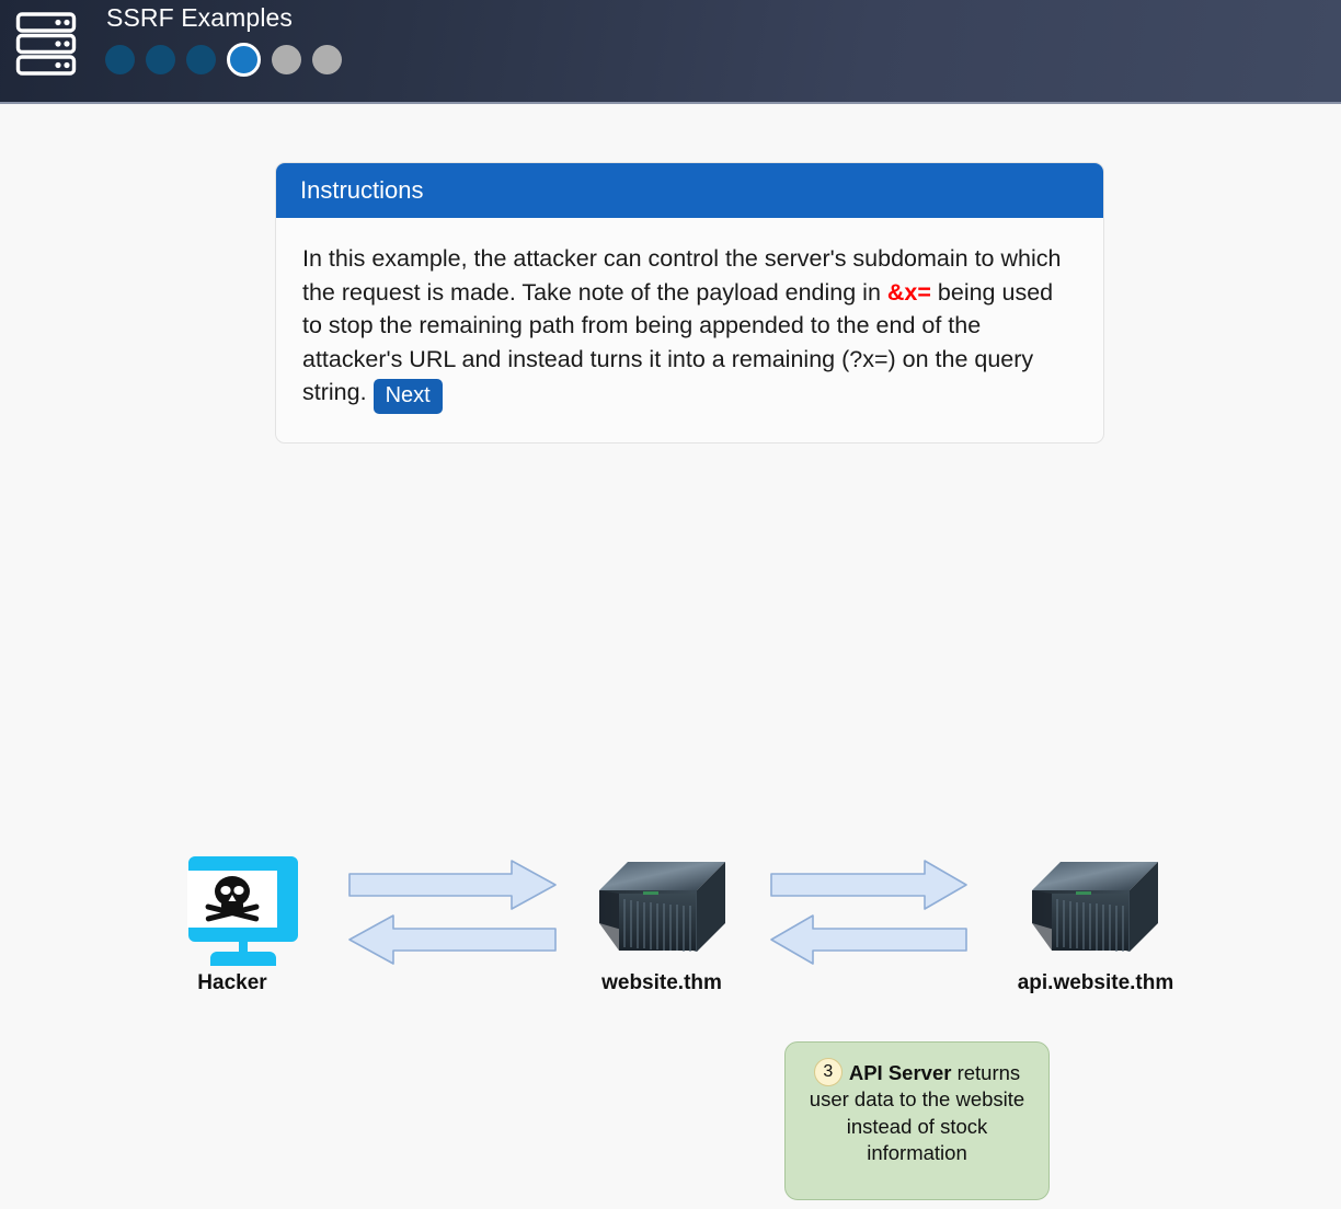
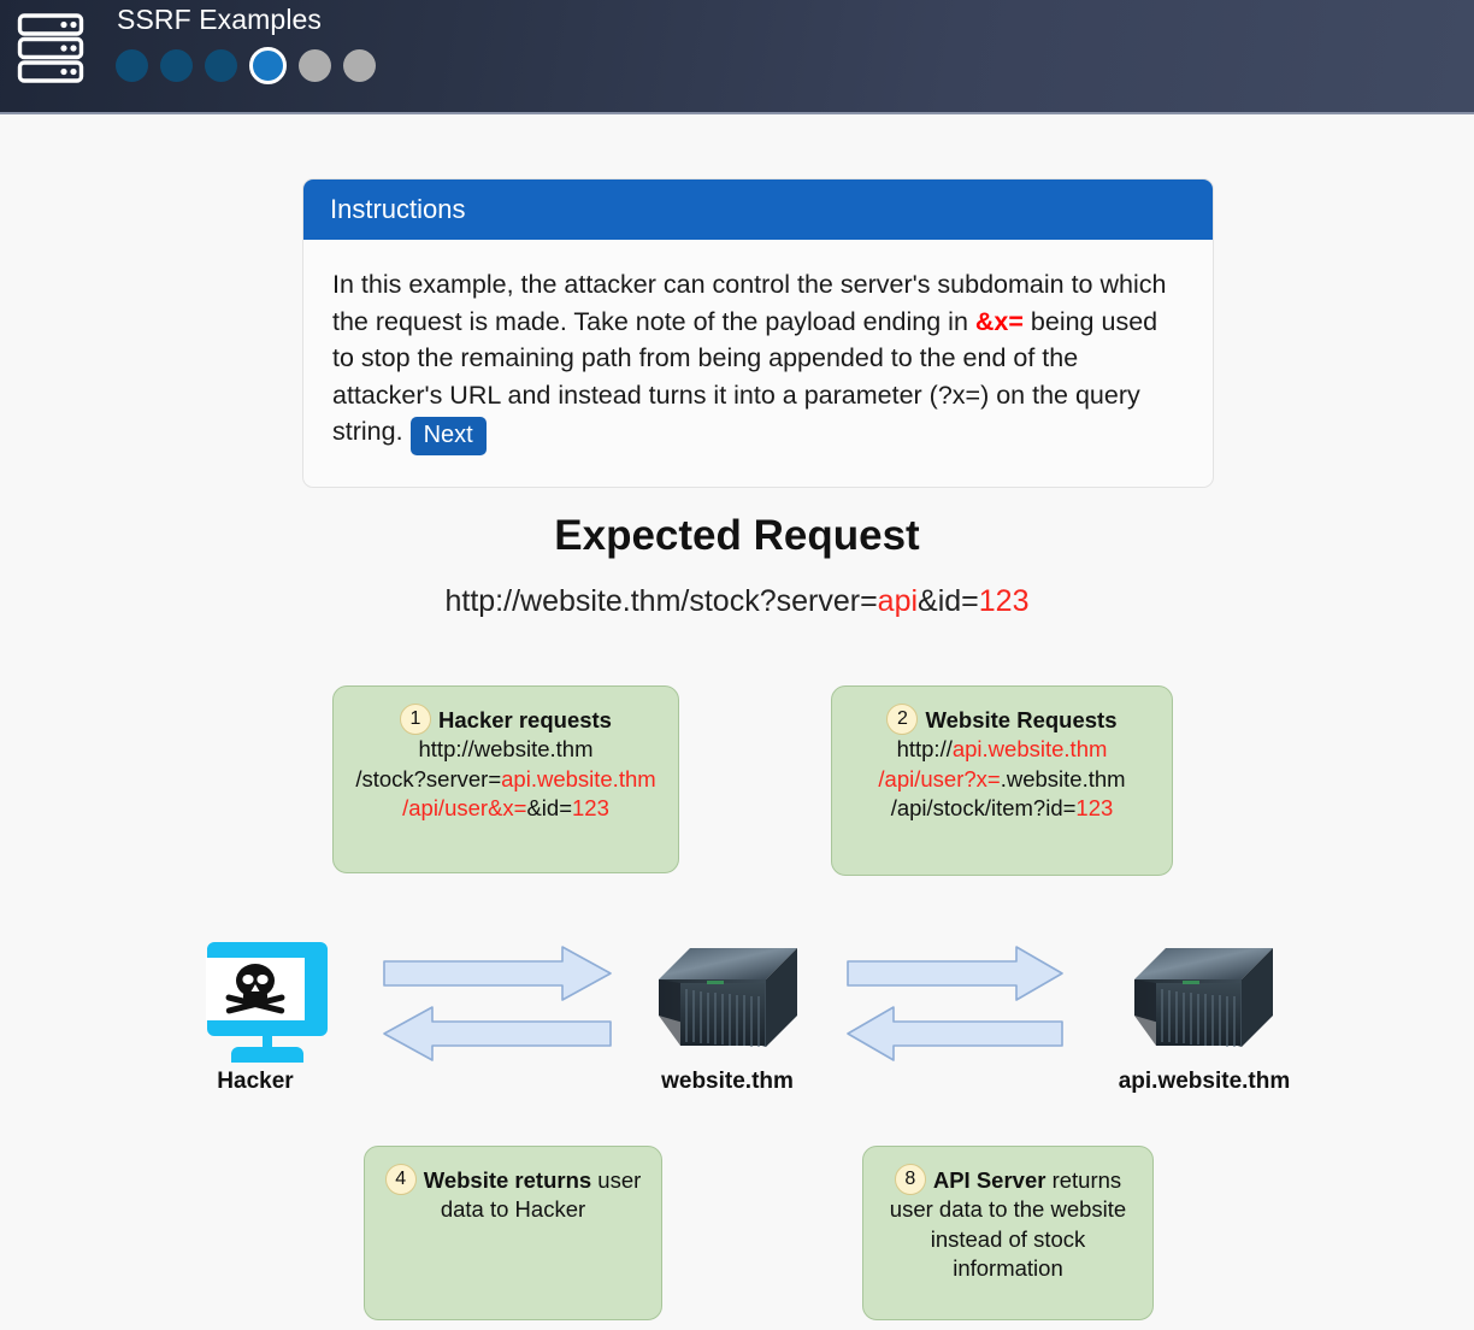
  SSRF Examples
  Instructions
- In this example, the attacker can control the server's subdomain to which the request is made. Take note of the payload ending in &x= being used to stop the remaining path from being appended to the end of the attacker's URL and instead turns it into a remaining (?x=) on the query string. Next
+ In this example, the attacker can control the server's subdomain to which the request is made. Take note of the payload ending in &x= being used to stop the remaining path from being appended to the end of the attacker's URL and instead turns it into a parameter (?x=) on the query string. Next
+ Expected Request
+ http://website.thm/stock?server=api&id=123
+ 1 Hacker requests
+ http://website.thm
+ /stock?server=api.website.thm
+ /api/user&x=&id=123
+ 2 Website Requests
+ http://api.website.thm
+ /api/user?x=.website.thm
+ /api/stock/item?id=123
+ 4 Website returns user data to Hacker
- 3 API Server returns user data to the website instead of stock information
+ 8 API Server returns user data to the website instead of stock information
  Hacker
  website.thm
  api.website.thm
